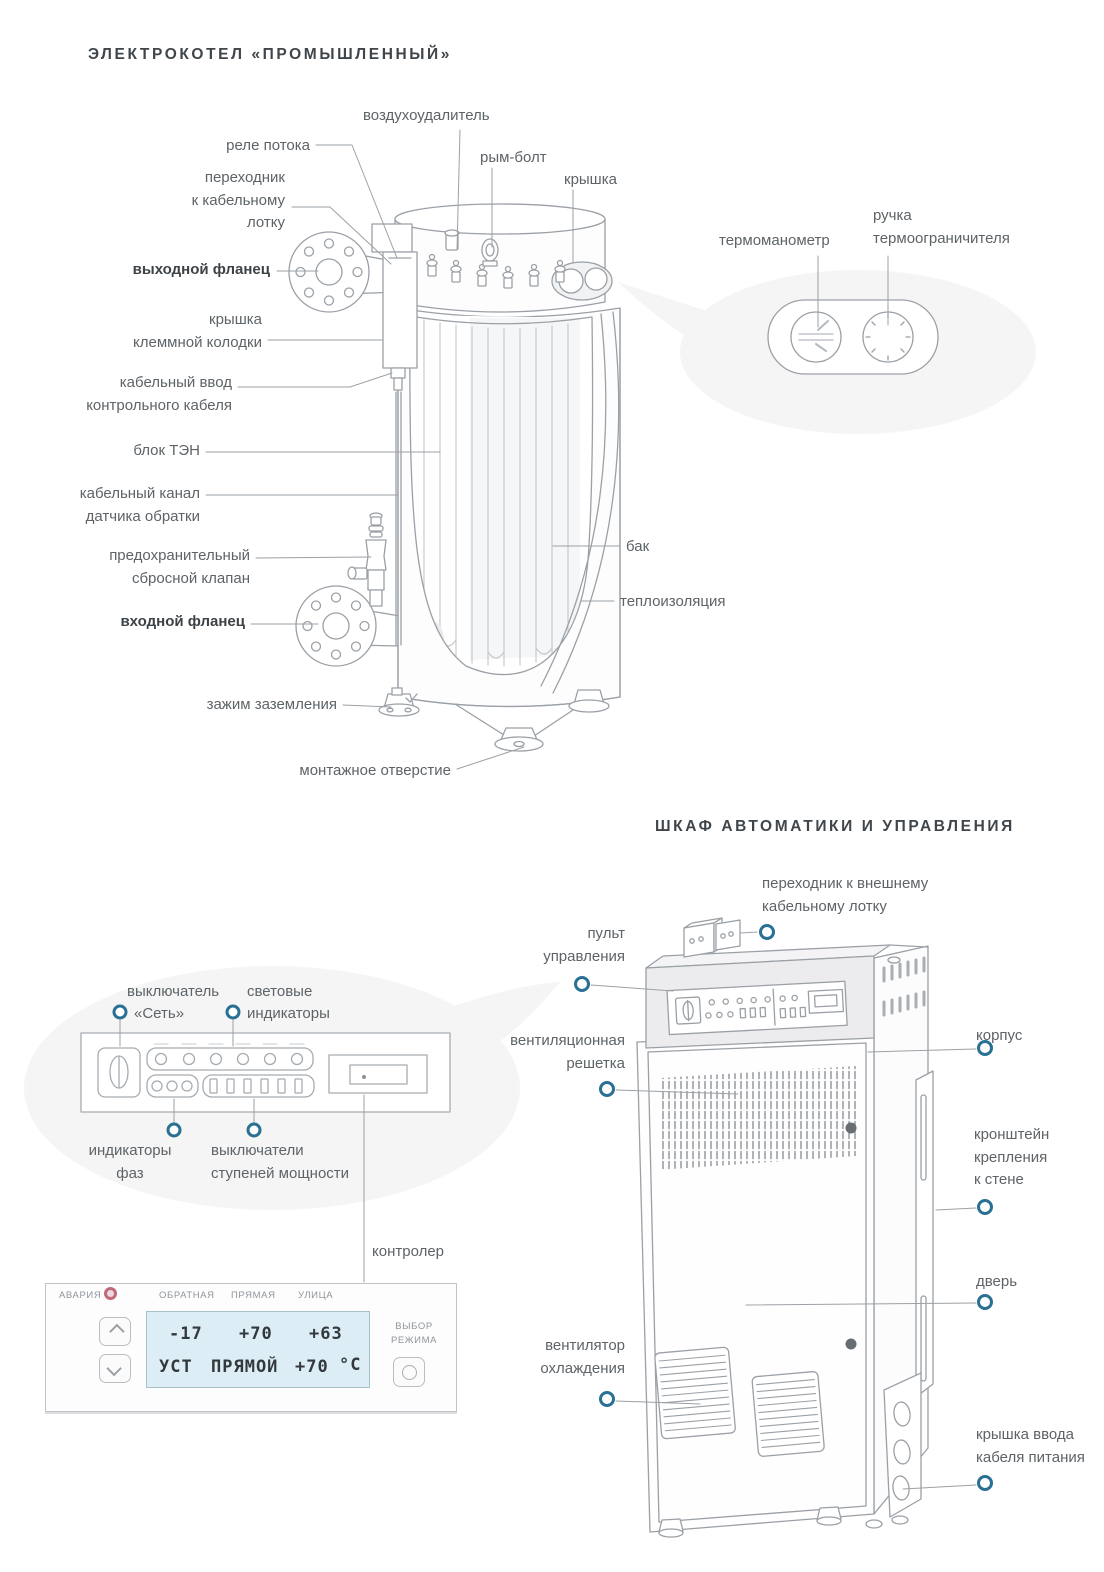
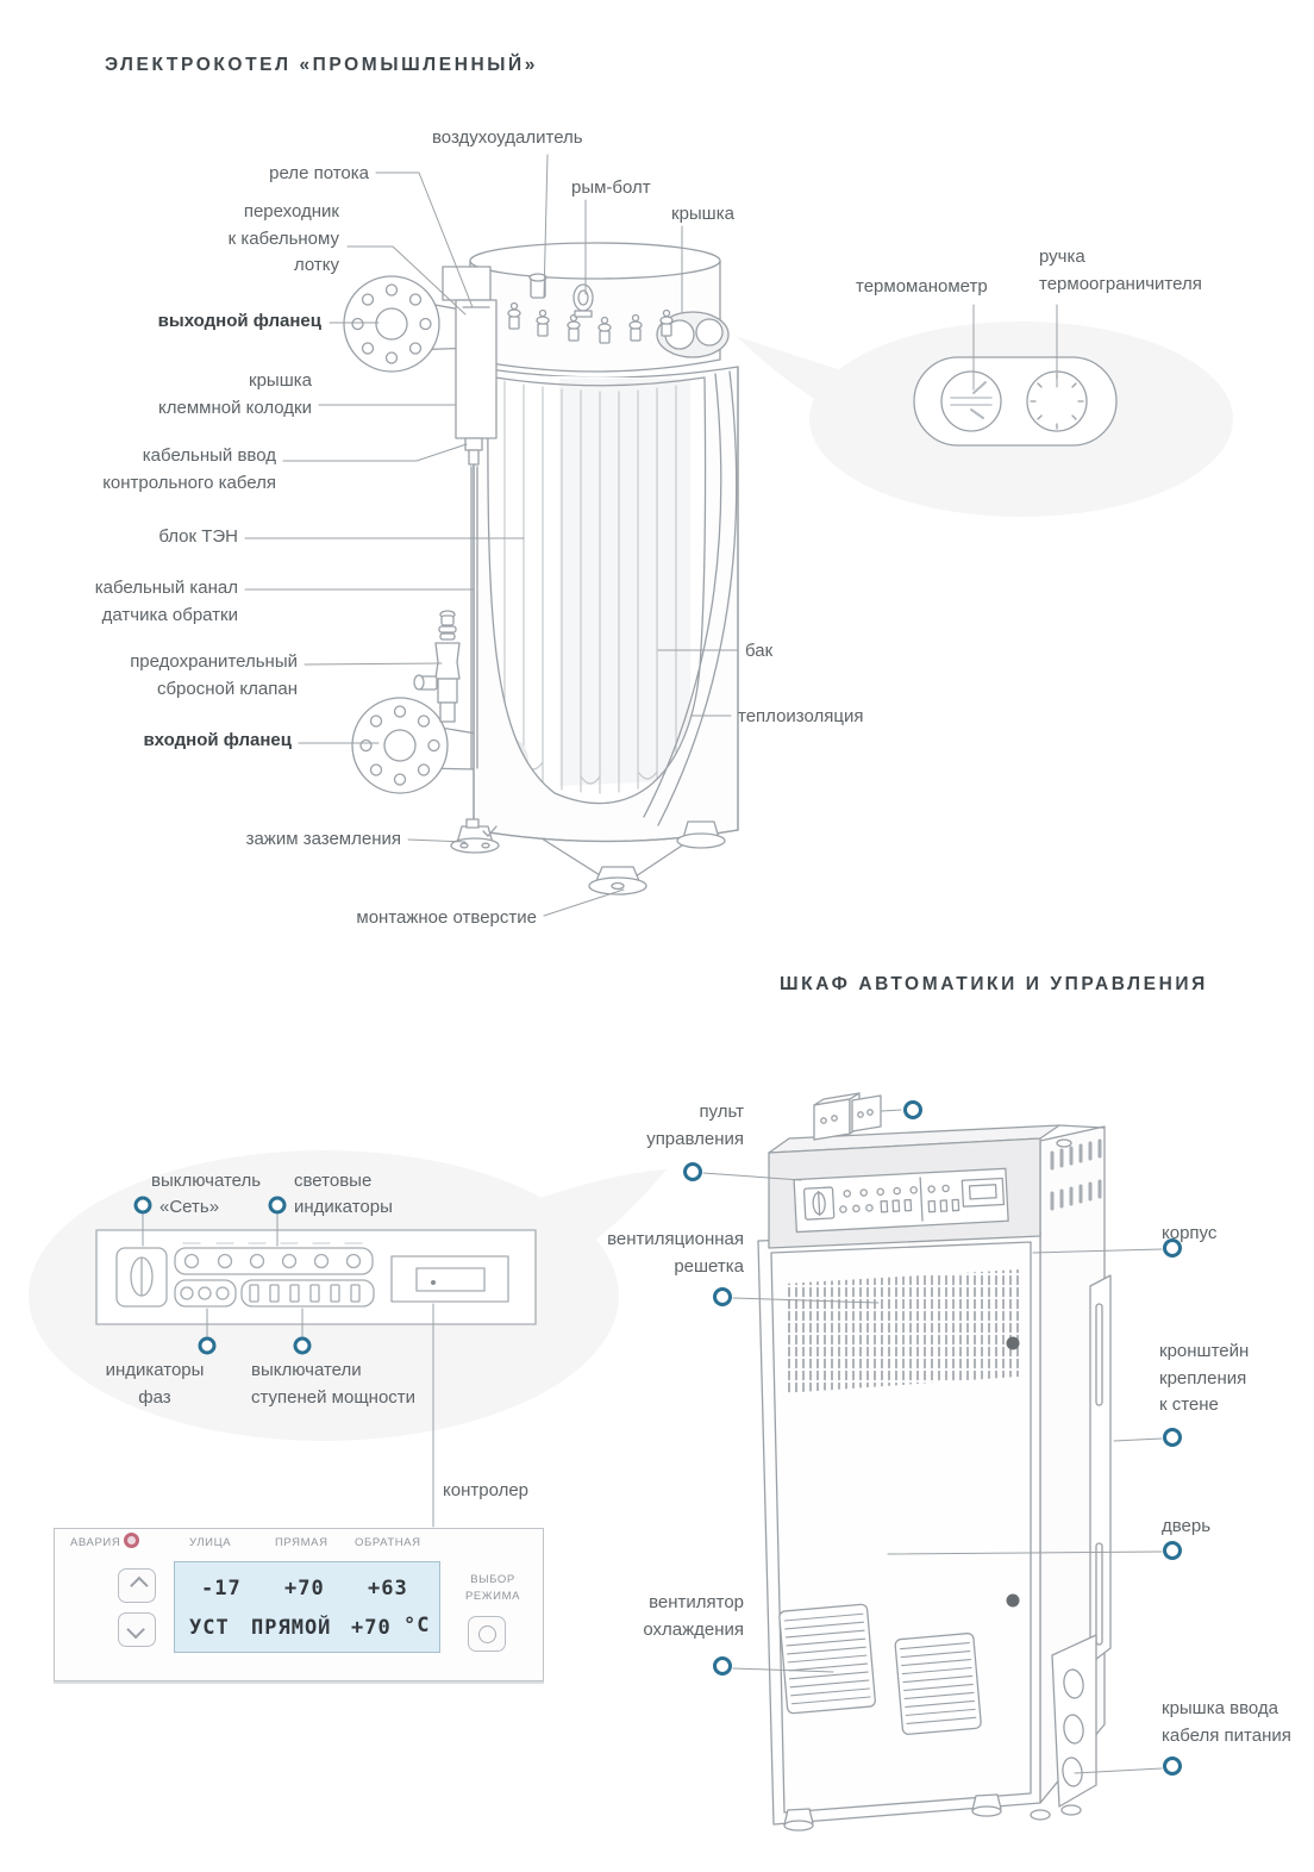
  ЭЛЕКТРОКОТЕЛ «ПРОМЫШЛЕННЫЙ»
  воздухоудалитель
  реле потока
  переходник
  к кабельному
  лотку
  рым-болт
  крышка
  выходной фланец
  крышка
  клеммной колодки
  кабельный ввод
  контрольного кабеля
  блок ТЭН
  кабельный канал
  датчика обратки
  предохранительный
  сбросной клапан
  входной фланец
  зажим заземления
  монтажное отверстие
  термоманометр
  ручка
  термоограничителя
  бак
  теплоизоляция
  ШКАФ АВТОМАТИКИ И УПРАВЛЕНИЯ
- переходник к внешнему
- кабельному лотку
  пульт
  управления
  вентиляционная
  решетка
  корпус
  кронштейн
  крепления
  к стене
  дверь
  вентилятор
  охлаждения
  крышка ввода
  кабеля питания
  выключатель
  «Сеть»
  световые
  индикаторы
  индикаторы
  фаз
  выключатели
  ступеней мощности
  контролер
  АВАРИЯ
- ОБРАТНАЯ
+ УЛИЦА
  ПРЯМАЯ
- УЛИЦА
+ ОБРАТНАЯ
  -17
  +70
  +63
  УСТ
  ПРЯМОЙ
  +70
  °C
  ВЫБОР
  РЕЖИМА
